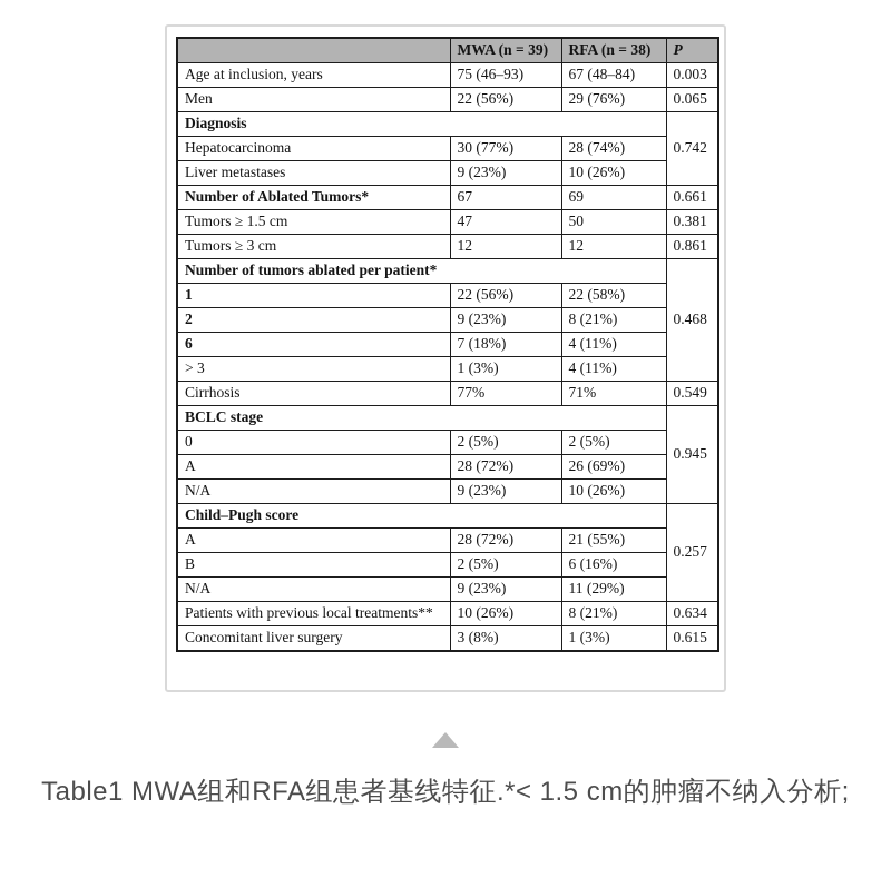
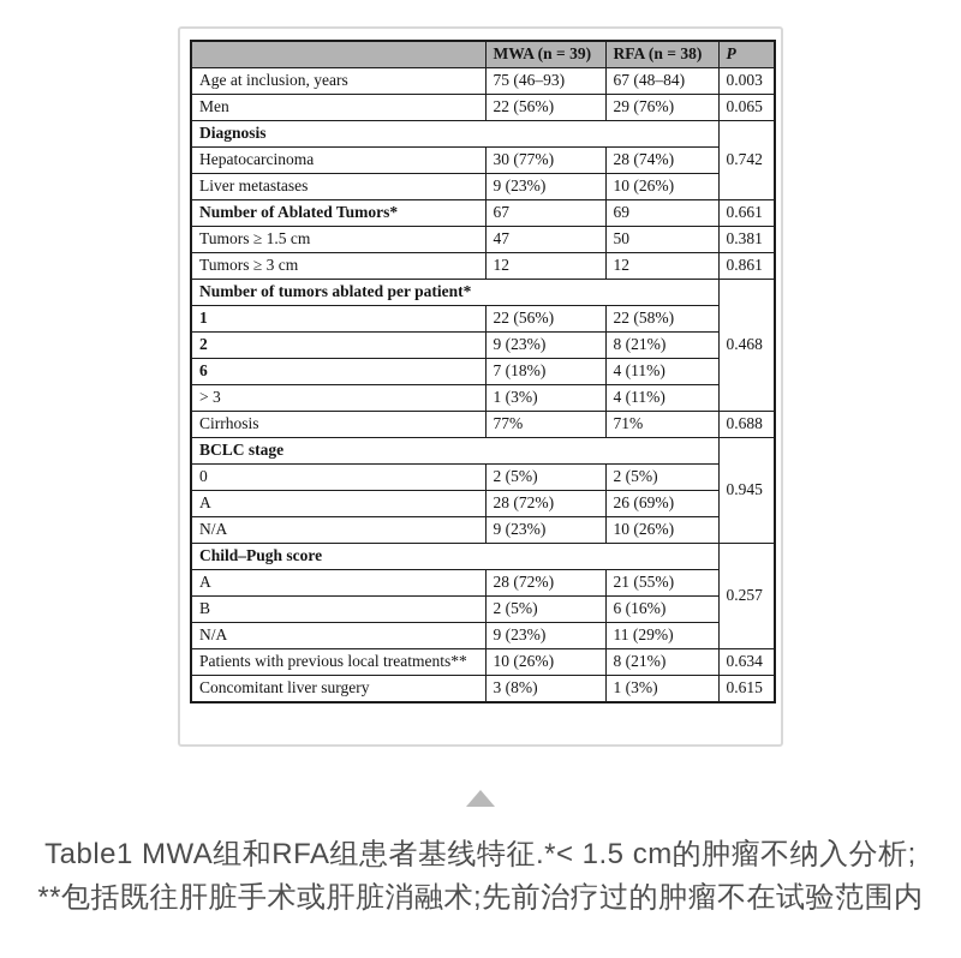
  	MWA (n = 39)	RFA (n = 38)	P
  Age at inclusion, years	75 (46–93)	67 (48–84)	0.003
  Men	22 (56%)	29 (76%)	0.065
  Diagnosis	0.742
  Hepatocarcinoma	30 (77%)	28 (74%)
  Liver metastases	9 (23%)	10 (26%)
  Number of Ablated Tumors*	67	69	0.661
  Tumors ≥ 1.5 cm	47	50	0.381
  Tumors ≥ 3 cm	12	12	0.861
  Number of tumors ablated per patient*	0.468
  1	22 (56%)	22 (58%)
  2	9 (23%)	8 (21%)
  6	7 (18%)	4 (11%)
  > 3	1 (3%)	4 (11%)
- Cirrhosis	77%	71%	0.549
+ Cirrhosis	77%	71%	0.688
  BCLC stage	0.945
  0	2 (5%)	2 (5%)
  A	28 (72%)	26 (69%)
  N/A	9 (23%)	10 (26%)
  Child–Pugh score	0.257
  A	28 (72%)	21 (55%)
  B	2 (5%)	6 (16%)
  N/A	9 (23%)	11 (29%)
  Patients with previous local treatments**	10 (26%)	8 (21%)	0.634
  Concomitant liver surgery	3 (8%)	1 (3%)	0.615
  Table1 MWA组和RFA组患者基线特征.*< 1.5 cm的肿瘤不纳入分析;
+ **包括既往肝脏手术或肝脏消融术;先前治疗过的肿瘤不在试验范围内
